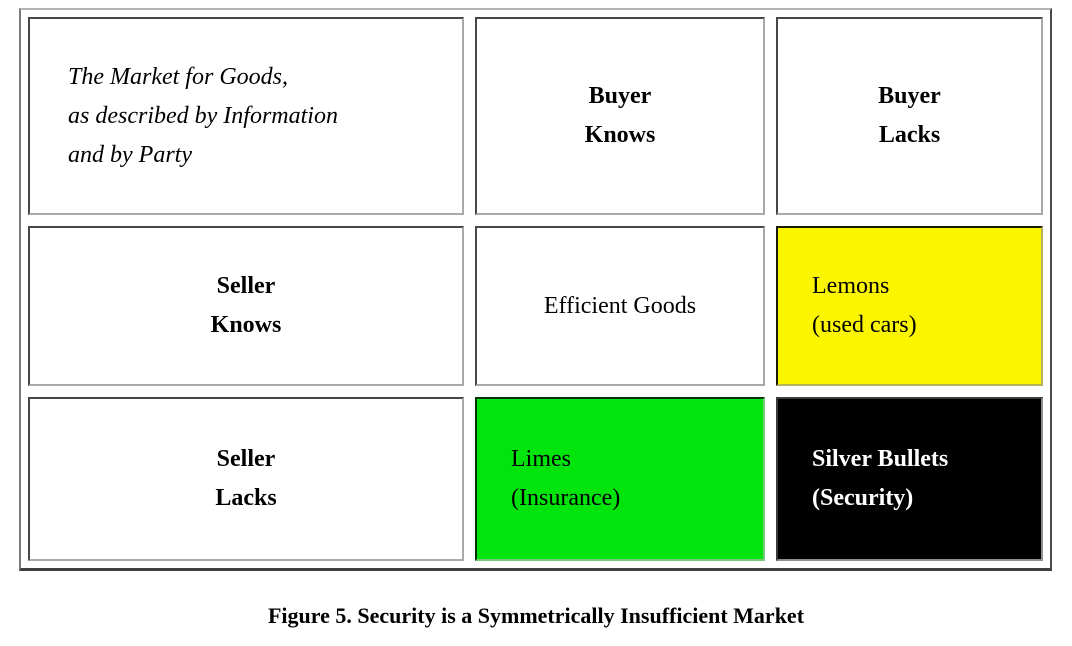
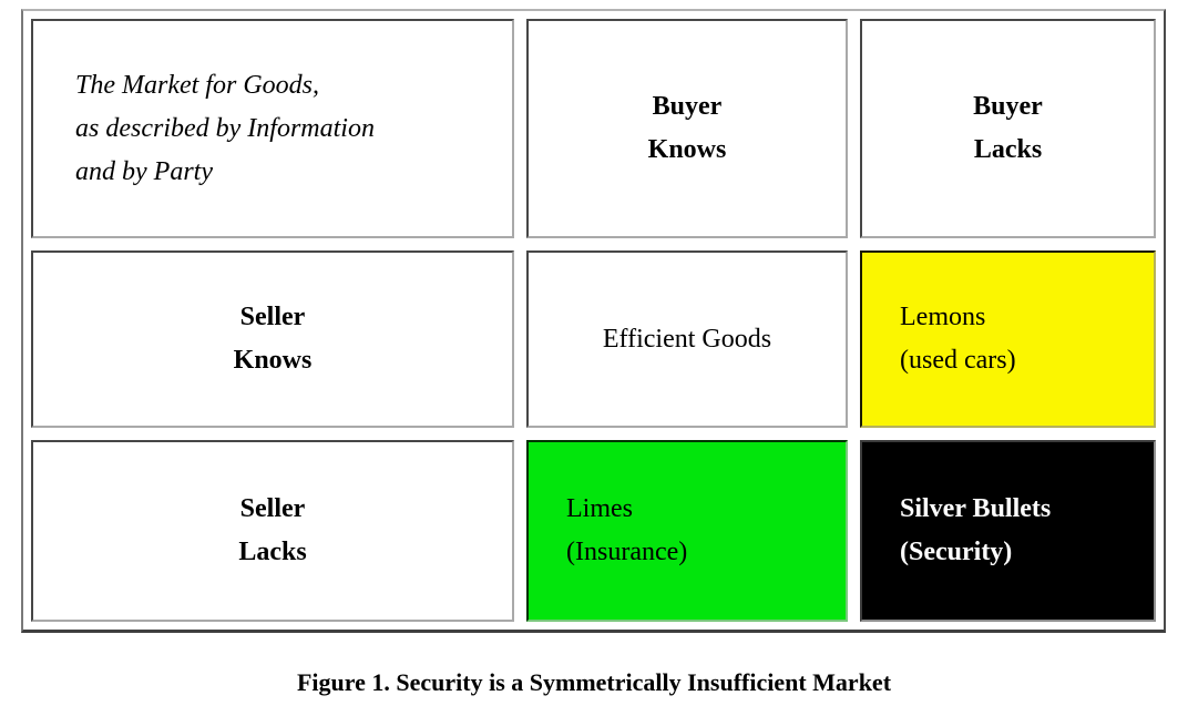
  The Market for Goods,
  as described by Information
  and by Party
  Buyer
  Knows
  Buyer
  Lacks
  Seller
  Knows
  Efficient Goods
  Lemons
  (used cars)
  Seller
  Lacks
  Limes
  (Insurance)
  Silver Bullets
  (Security)
- Figure 5. Security is a Symmetrically Insufficient Market
+ Figure 1. Security is a Symmetrically Insufficient Market
